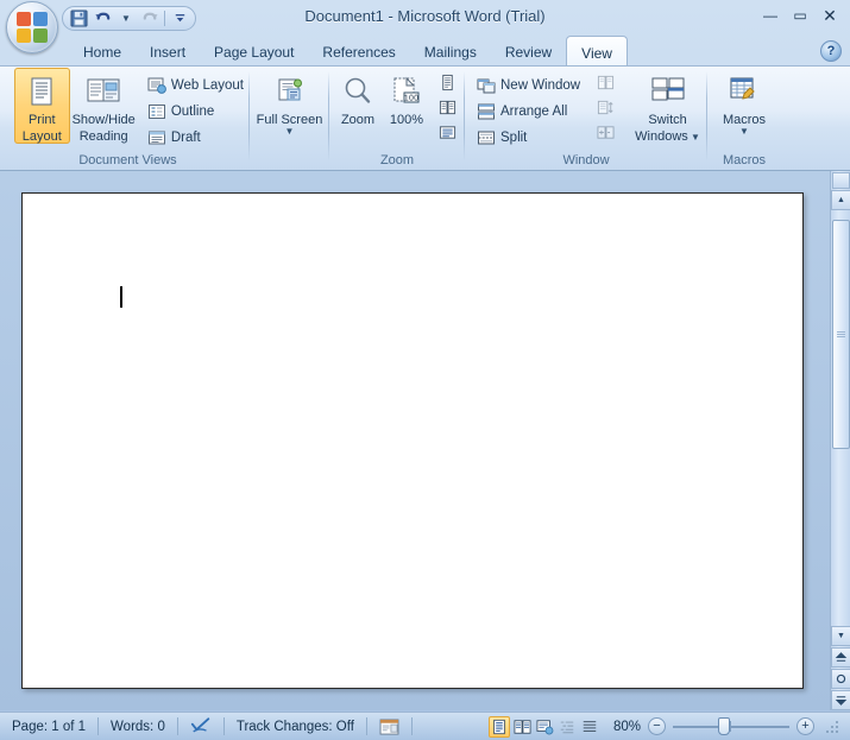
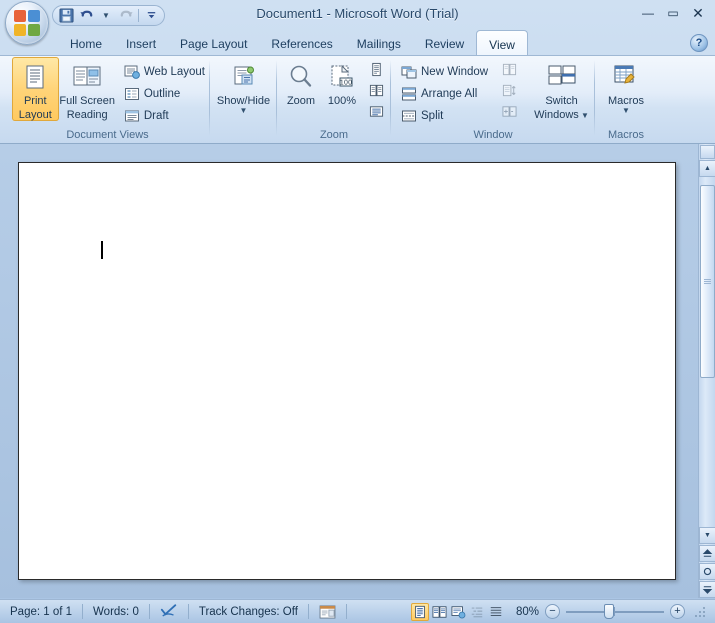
  Document1 - Microsoft Word (Trial)
  —
  ▭
  ✕
  ▼
  Home
  Insert
  Page Layout
  References
  Mailings
  Review
  View
  ?
  Print
  Layout
- Show/Hide
+ Full Screen
  Reading
  Web Layout
  Outline
  Draft
  Document Views
- Full Screen
+ Show/Hide
  ▼
  Zoom
  100
  100%
  Zoom
  New Window
  Arrange All
  Split
  Switch
  Windows ▼
  Window
  Macros
  ▼
  Macros
  Page: 1 of 1
  Words: 0
  Track Changes: Off
  80%
  −
  +
